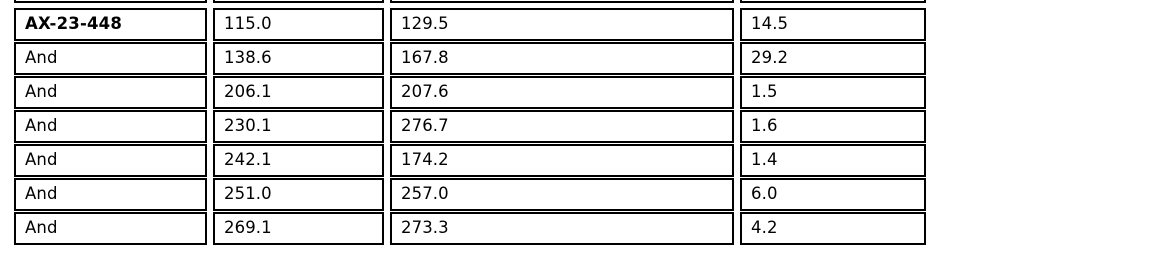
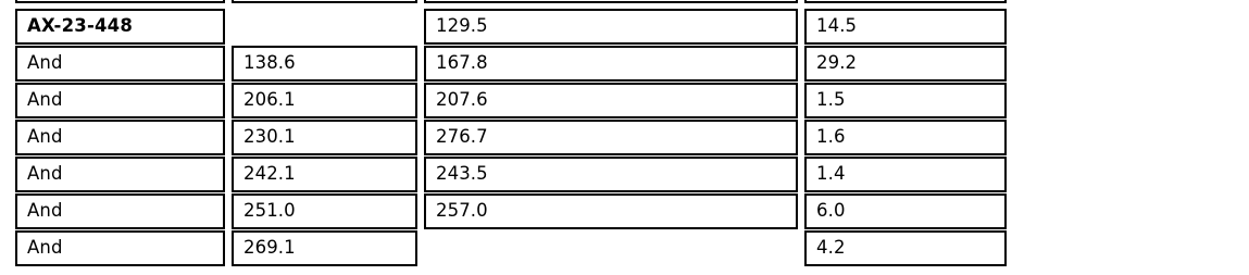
  AX-23-448
- 115.0
  129.5
  14.5
  And
  138.6
  167.8
  29.2
  And
  206.1
  207.6
  1.5
  And
  230.1
  276.7
  1.6
  And
  242.1
- 174.2
+ 243.5
  1.4
  And
  251.0
  257.0
  6.0
  And
  269.1
- 273.3
  4.2
